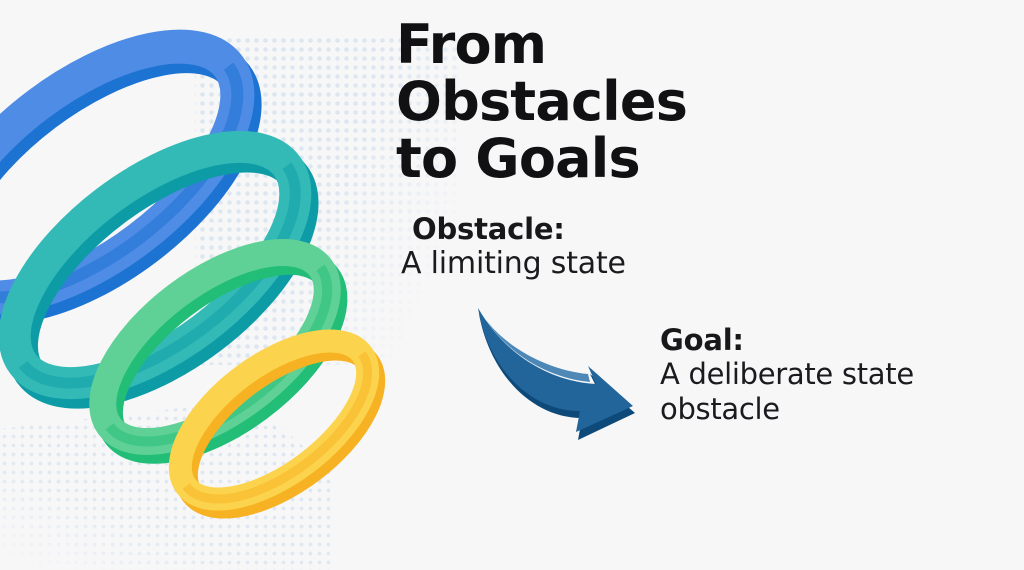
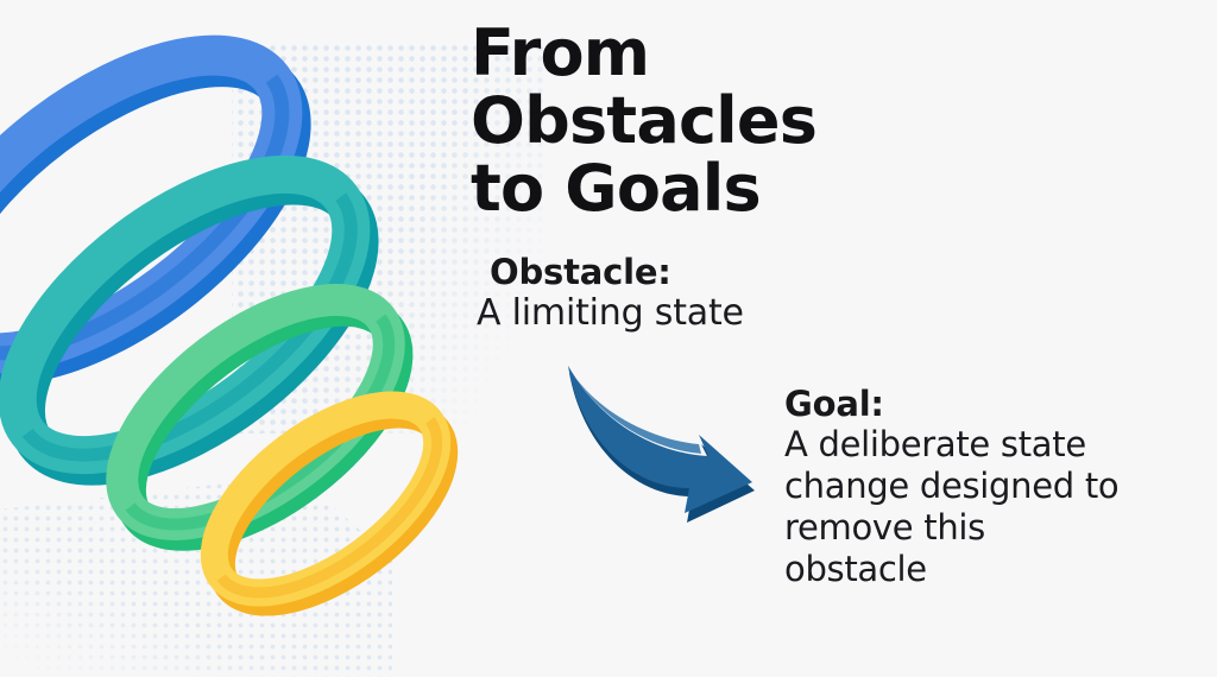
  From
  Obstacles
  to Goals
  Obstacle:
  A limiting state
  Goal:
  A deliberate state
+ change designed to
+ remove this
  obstacle
